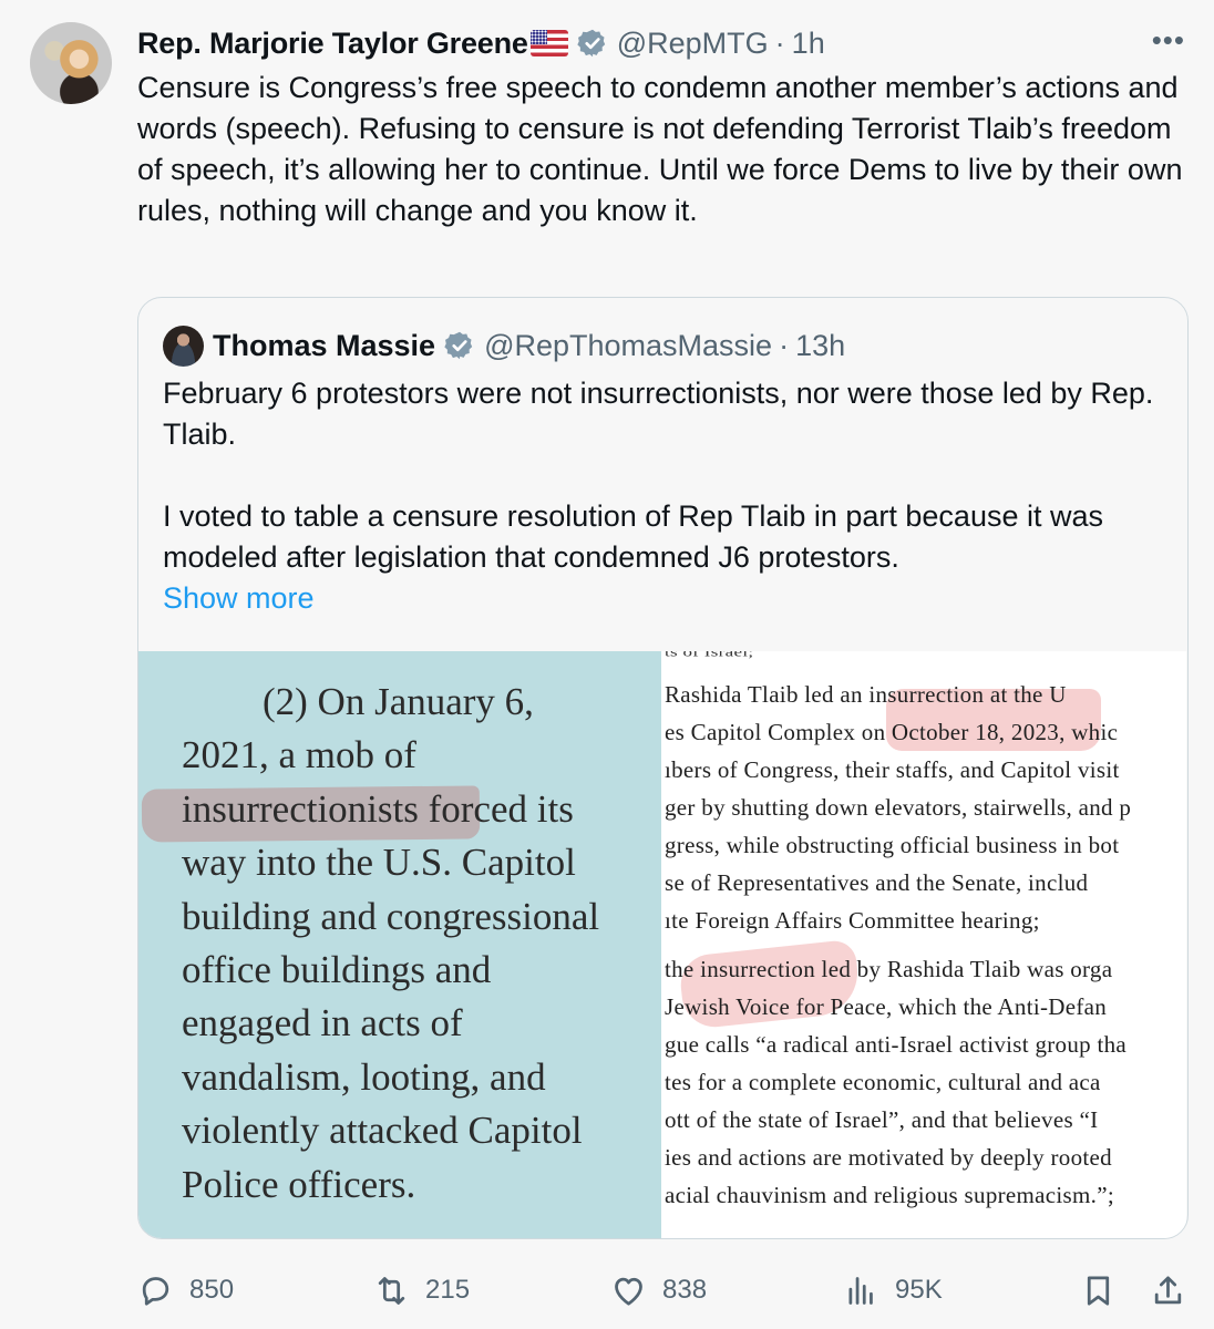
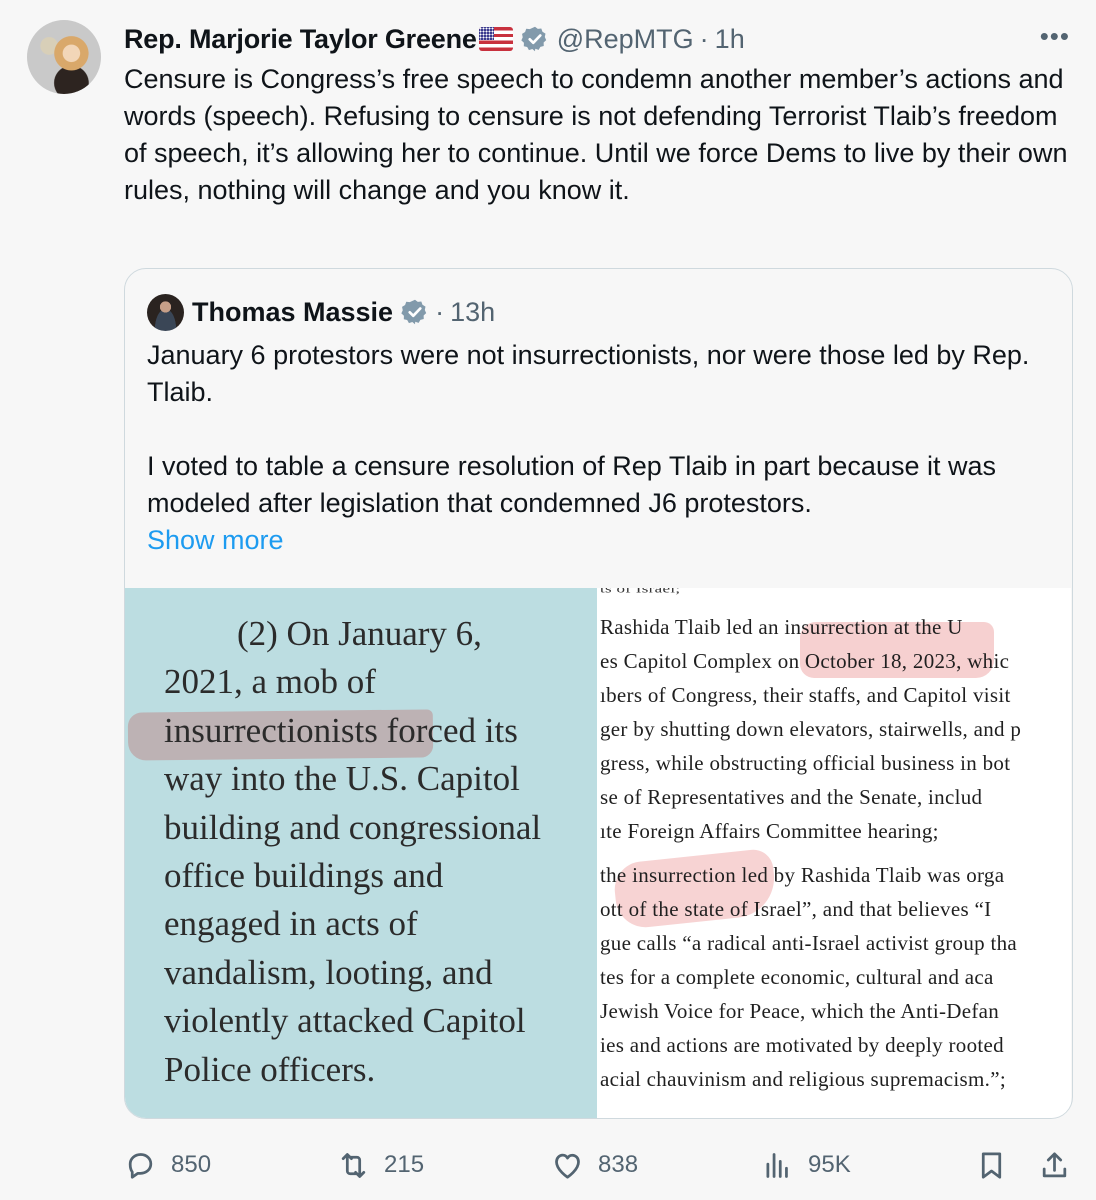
  Rep. Marjorie Taylor Greene
  @RepMTG
  ·
  1h
  •••
  Censure is Congress’s free speech to condemn another member’s actions and words (speech). Refusing to censure is not defending Terrorist Tlaib’s freedom of speech, it’s allowing her to continue. Until we force Dems to live by their own rules, nothing will change and you know it.
  Thomas Massie
- @RepThomasMassie
  ·
  13h
- February 6 protestors were not insurrectionists, nor were those led by Rep. Tlaib.
+ January 6 protestors were not insurrectionists, nor were those led by Rep. Tlaib.
  I voted to table a censure resolution of Rep Tlaib in part because it was modeled after legislation that condemned J6 protestors.
  Show more
  (2) On January 6,
  2021, a mob of
  insurrectionists forced its
  way into the U.S. Capitol
  building and congressional
  office buildings and
  engaged in acts of
  vandalism, looting, and
  violently attacked Capitol
  Police officers.
  ts of Israel;
  Rashida Tlaib led an insurrection at the U
  es Capitol Complex on October 18, 2023, whic
  ıbers of Congress, their staffs, and Capitol visit
  ger by shutting down elevators, stairwells, and p
  gress, while obstructing official business in bot
  se of Representatives and the Senate, includ
  ıte Foreign Affairs Committee hearing;
  the insurrection led by Rashida Tlaib was orga
- Jewish Voice for Peace, which the Anti-Defan
+ ott of the state of Israel”, and that believes “I
  gue calls “a radical anti-Israel activist group tha
  tes for a complete economic, cultural and aca
- ott of the state of Israel”, and that believes “I
+ Jewish Voice for Peace, which the Anti-Defan
  ies and actions are motivated by deeply rooted
  acial chauvinism and religious supremacism.”;
  850
  215
  838
  95K
